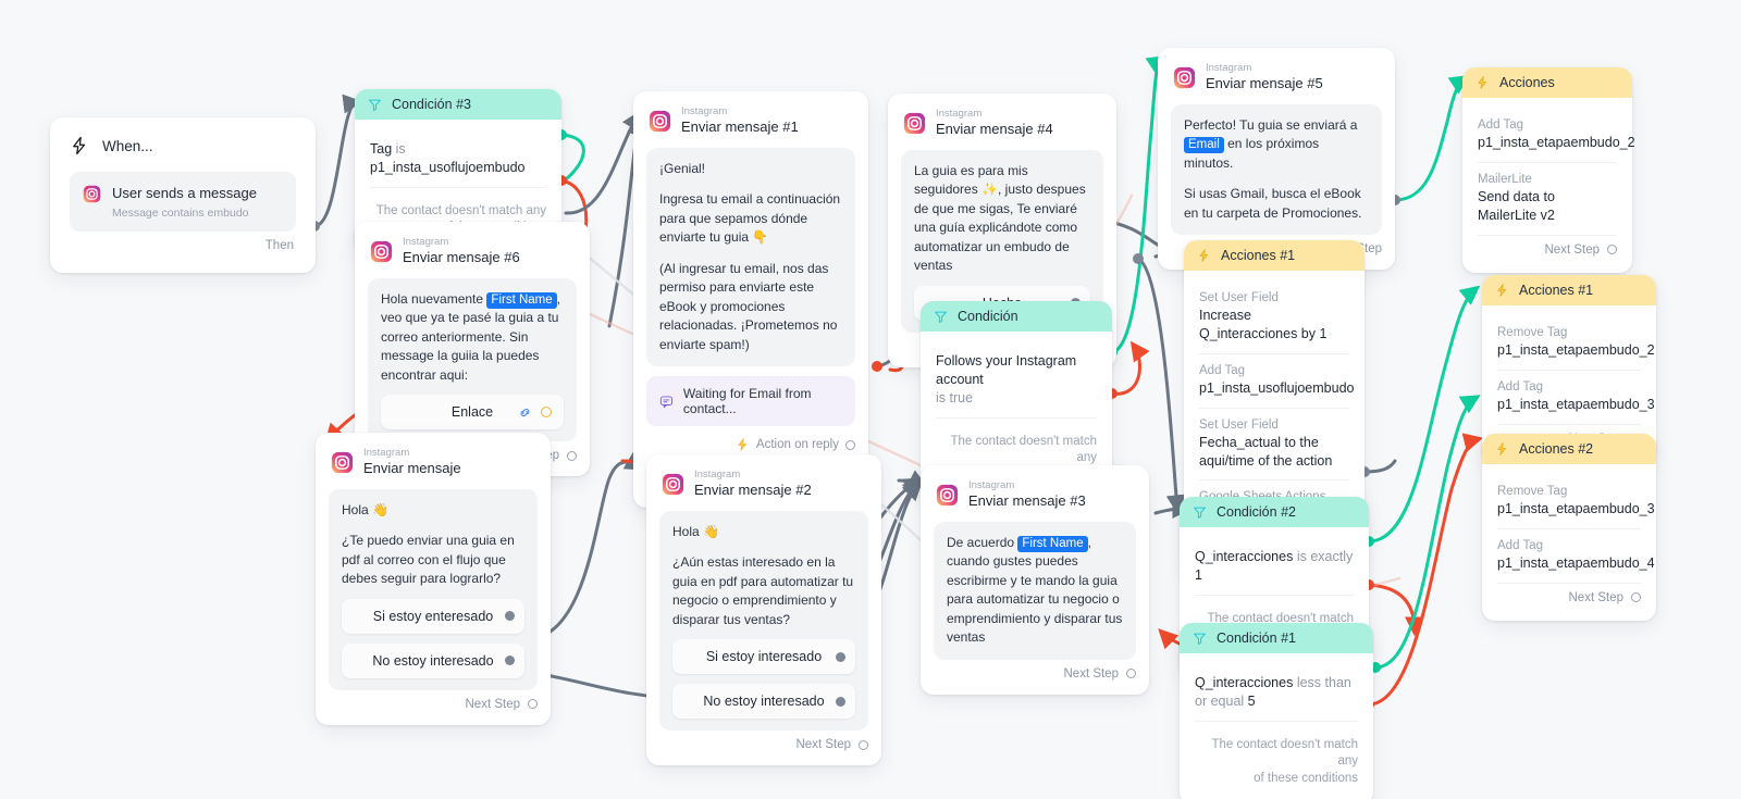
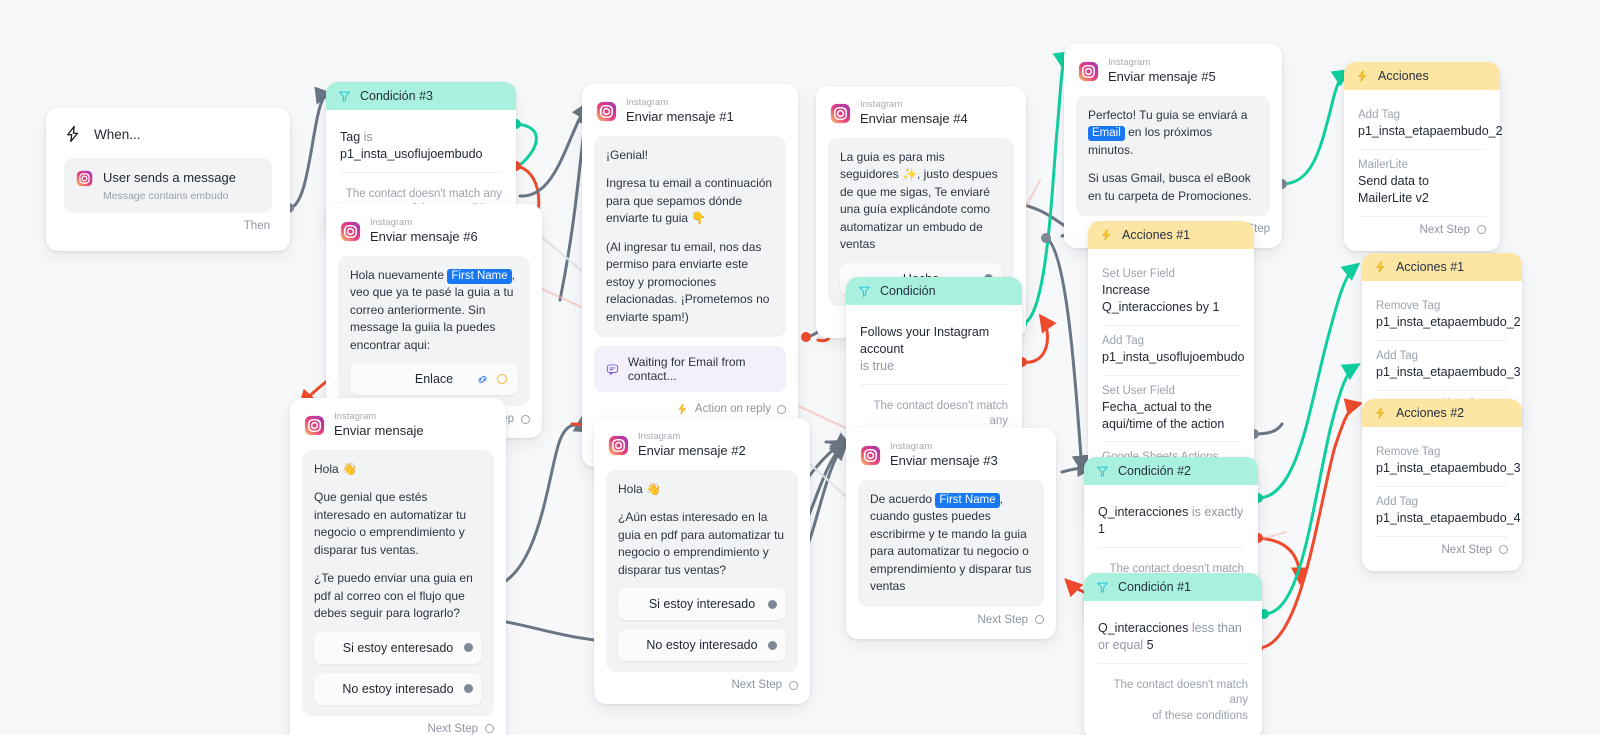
  When...
  User sends a message
  Message contains embudo
  Then
  Condición #3
  Tag is p1_insta_usoflujoembudo
  The contact doesn't match any
  Instagram
  Enviar mensaje #6
  Hola nuevamente First Name , veo que ya te pasé la guia a tu correo anteriormente. Sin message la guiia la puedes encontrar aqui:
  Enlace
  Instagram
  Enviar mensaje #1
  ¡Genial!
  Ingresa tu email a continuación para que sepamos dónde enviarte tu guia 👇
- (Al ingresar tu email, nos das permiso para enviarte este eBook y promociones relacionadas. ¡Prometemos no enviarte spam!)
+ (Al ingresar tu email, nos das permiso para enviarte este estoy y promociones relacionadas. ¡Prometemos no enviarte spam!)
  Waiting for Email from contact...
  Action on reply
  Instagram
  Enviar mensaje #4
  La guia es para mis seguidores ✨, justo despues de que me sigas, Te enviaré una guía explicándote como automatizar un embudo de ventas
  Instagram
  Enviar mensaje #5
  Perfecto! Tu guia se enviará a Email en los próximos minutos.
  Si usas Gmail, busca el eBook en tu carpeta de Promociones.
  Acciones
  Add Tag
  p1_insta_etapaembudo_2
  MailerLite
  Send data to MailerLite v2
  Next Step
  Acciones #1
  Set User Field
  Increase Q_interacciones by 1
  Add Tag
  p1_insta_usoflujoembudo
  Set User Field
  Fecha_actual to the aqui/time of the action
  Condición
  Follows your Instagram account
  is true
  The contact doesn't match any
  Acciones #1
  Remove Tag
  p1_insta_etapaembudo_2
  Add Tag
  p1_insta_etapaembudo_3
  Acciones #2
  Remove Tag
  p1_insta_etapaembudo_3
  Add Tag
  p1_insta_etapaembudo_4
  Next Step
  Condición #2
  Q_interacciones is exactly 1
  The contact doesn't match
  Condición #1
  Q_interacciones less than or equal 5
  The contact doesn't match any
  of these conditions
  Instagram
  Enviar mensaje
  Hola 👋
+ Que genial que estés interesado en automatizar tu negocio o emprendimiento y disparar tus ventas.
  ¿Te puedo enviar una guia en pdf al correo con el flujo que debes seguir para lograrlo?
  Si estoy enteresado
  No estoy interesado
  Next Step
  Instagram
  Enviar mensaje #2
  Hola 👋
  ¿Aún estas interesado en la guia en pdf para automatizar tu negocio o emprendimiento y disparar tus ventas?
  Si estoy interesado
  No estoy interesado
  Next Step
  Instagram
  Enviar mensaje #3
  De acuerdo First Name , cuando gustes puedes escribirme y te mando la guia para automatizar tu negocio o emprendimiento y disparar tus ventas
  Next Step
